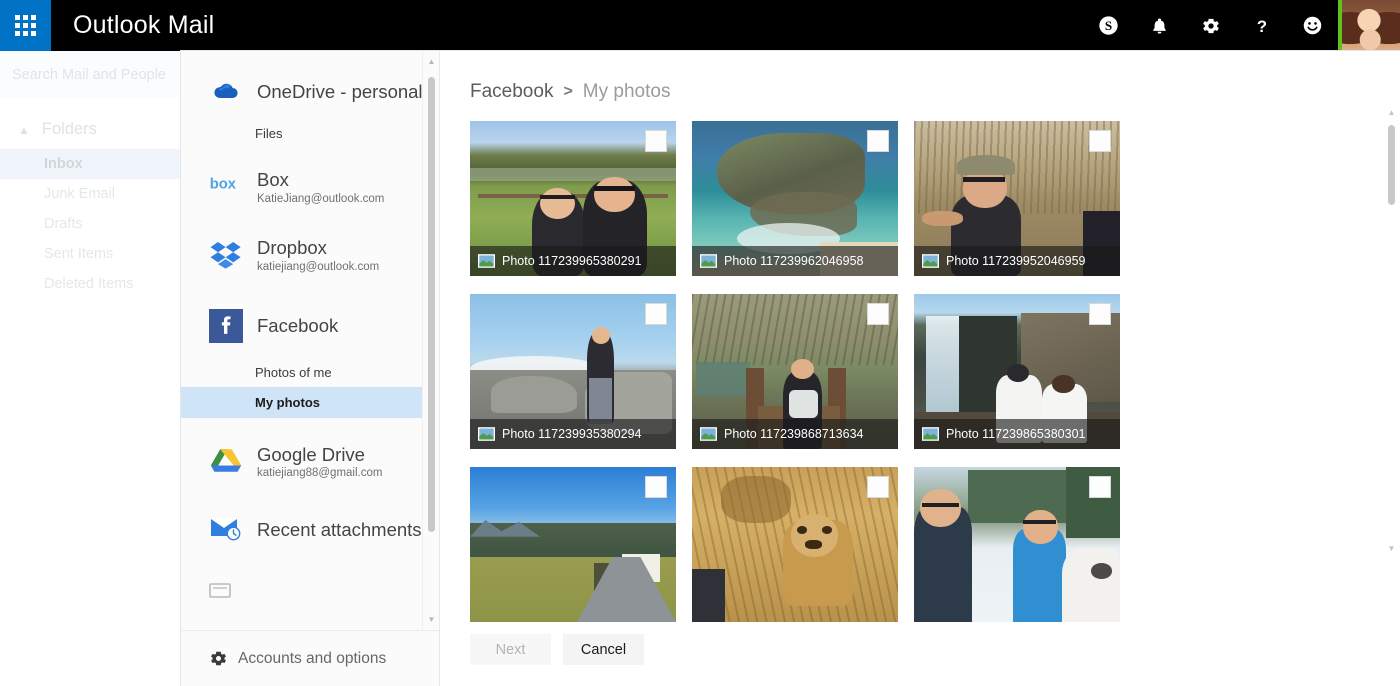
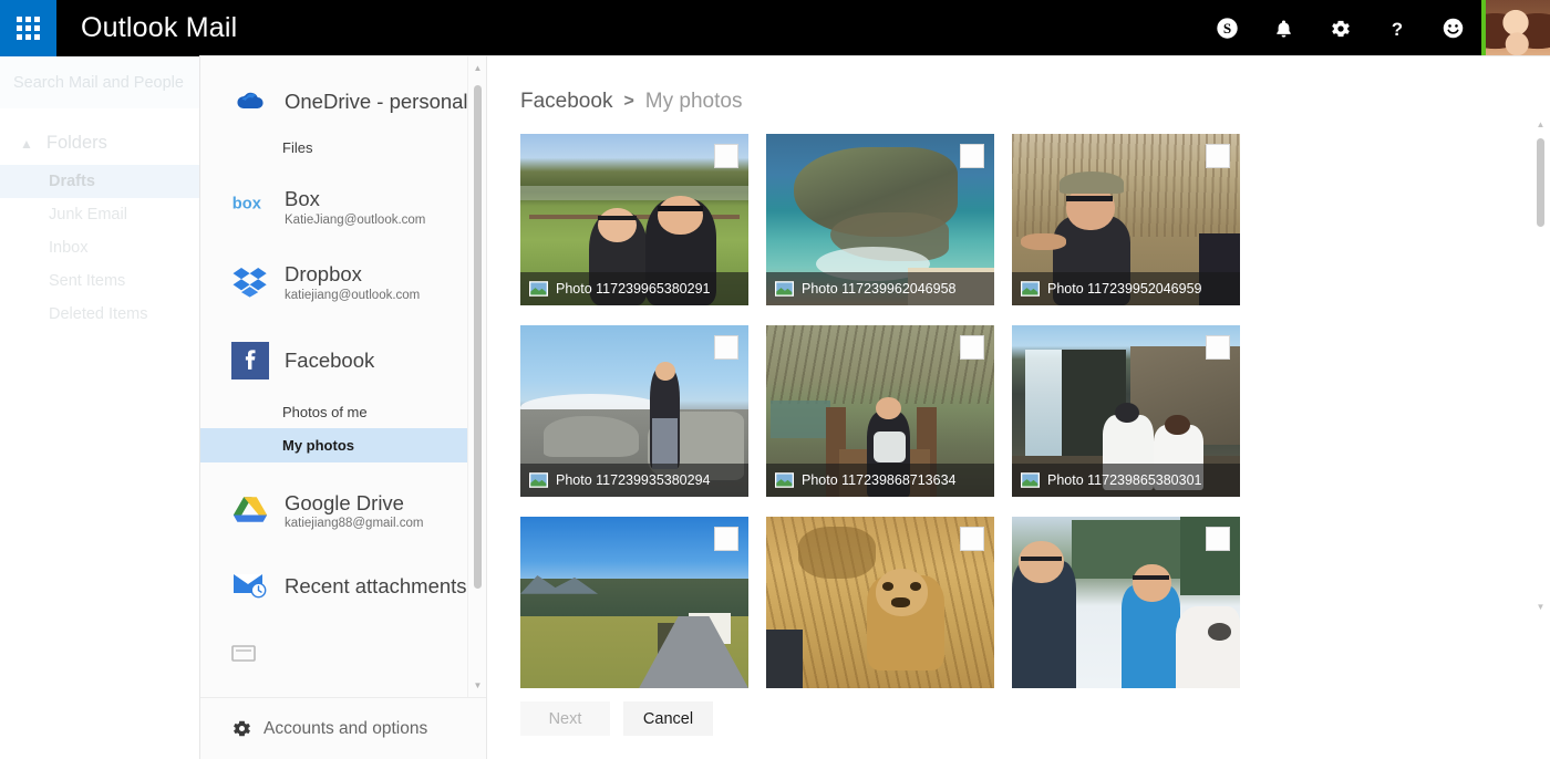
  Outlook Mail
  S
  ?
  Search Mail and People
  ▲
  Folders
- Inbox
+ Drafts
  Junk Email
- Drafts
+ Inbox
  Sent Items
  Deleted Items
  OneDrive - personal
  Files
  box
  Box
  KatieJiang@outlook.com
  Dropbox
  katiejiang@outlook.com
  Facebook
  Photos of me
  My photos
  Google Drive
  katiejiang88@gmail.com
  Recent attachments
  ▲
  ▼
  Accounts and options
  Facebook
  >
  My photos
  Photo 117239965380291
  Photo 117239962046958
  Photo 117239952046959
  Photo 117239935380294
  Photo 117239868713634
  Photo 117239865380301
  ▲
  ▼
  Next
  Cancel
